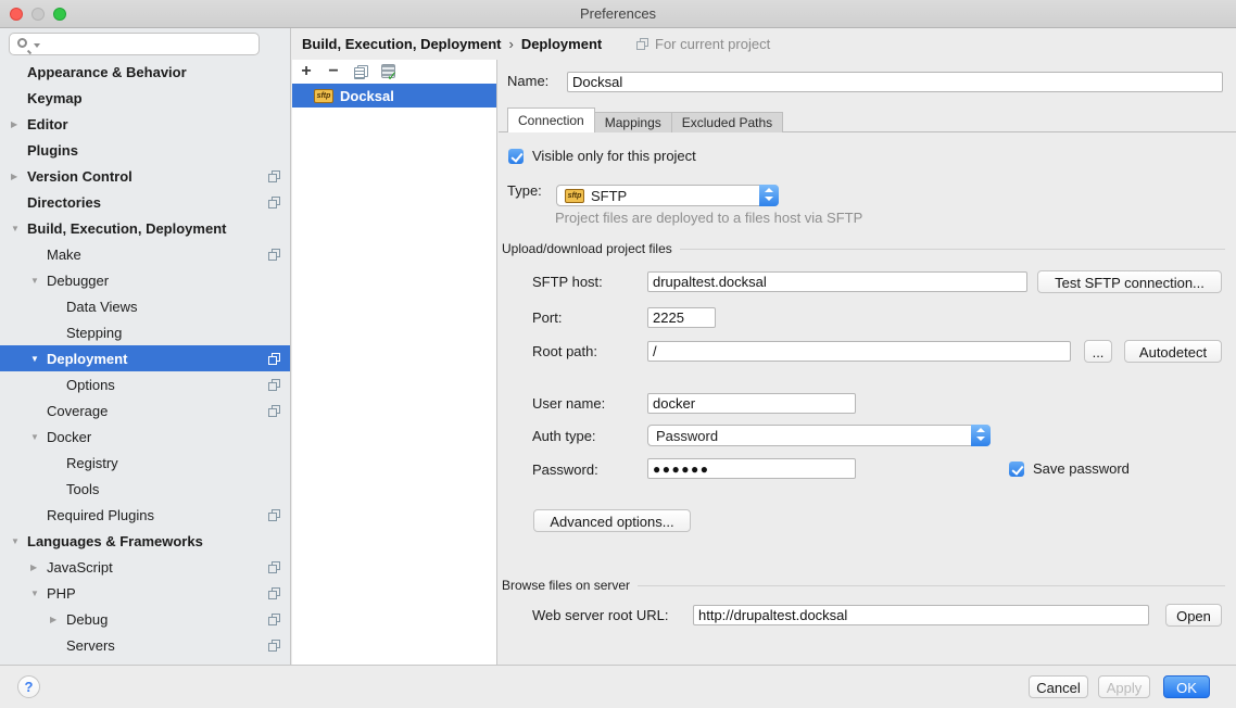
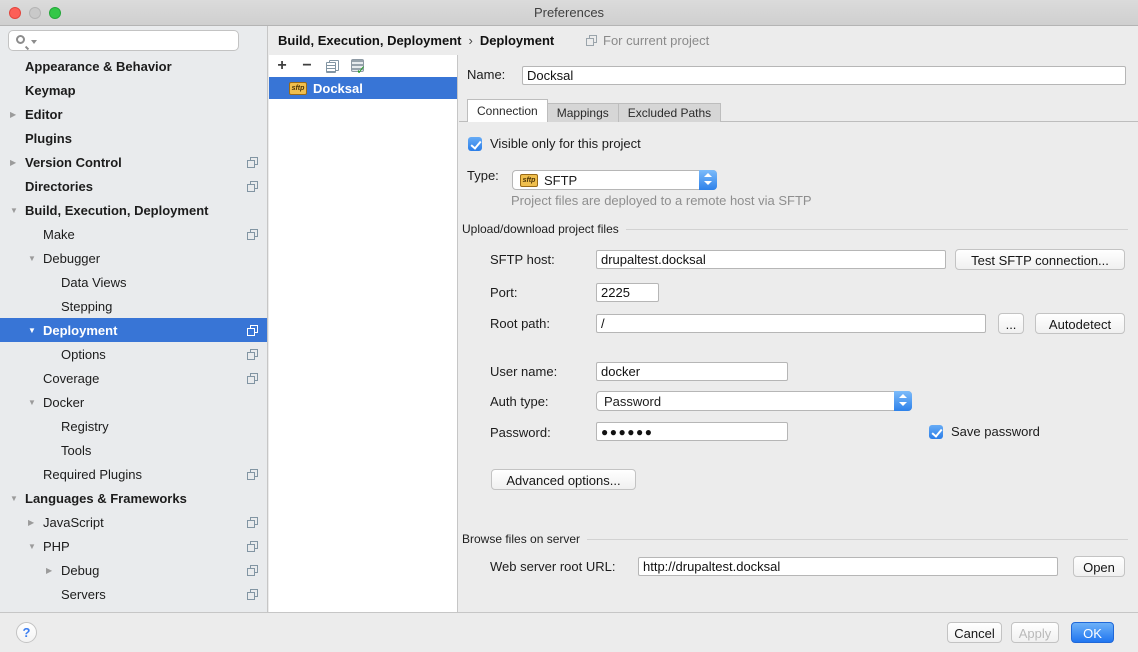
  Preferences
  Appearance & Behavior
  Keymap
  ▶
  Editor
  Plugins
  ▶
  Version Control
  Directories
  ▼
  Build, Execution, Deployment
  Make
  ▼
  Debugger
  Data Views
  Stepping
  ▼
  Deployment
  Options
  Coverage
  ▼
  Docker
  Registry
  Tools
  Required Plugins
  ▼
  Languages & Frameworks
  ▶
  JavaScript
  ▼
  PHP
  ▶
  Debug
  Servers
  Build, Execution, Deployment
  ›
  Deployment
  For current project
  +
  −
  Docksal
  Name:
  Docksal
  Connection
  Mappings
  Excluded Paths
  Visible only for this project
  Type:
  SFTP
- Project files are deployed to a files host via SFTP
+ Project files are deployed to a remote host via SFTP
  Upload/download project files
  SFTP host:
  drupaltest.docksal
  Test SFTP connection...
  Port:
  2225
  Root path:
  /
  ...
  Autodetect
  User name:
  docker
  Auth type:
  Password
  Password:
  ●●●●●●
  Save password
  Advanced options...
  Browse files on server
  Web server root URL:
  http://drupaltest.docksal
  Open
  ?
  Cancel
  Apply
  OK
